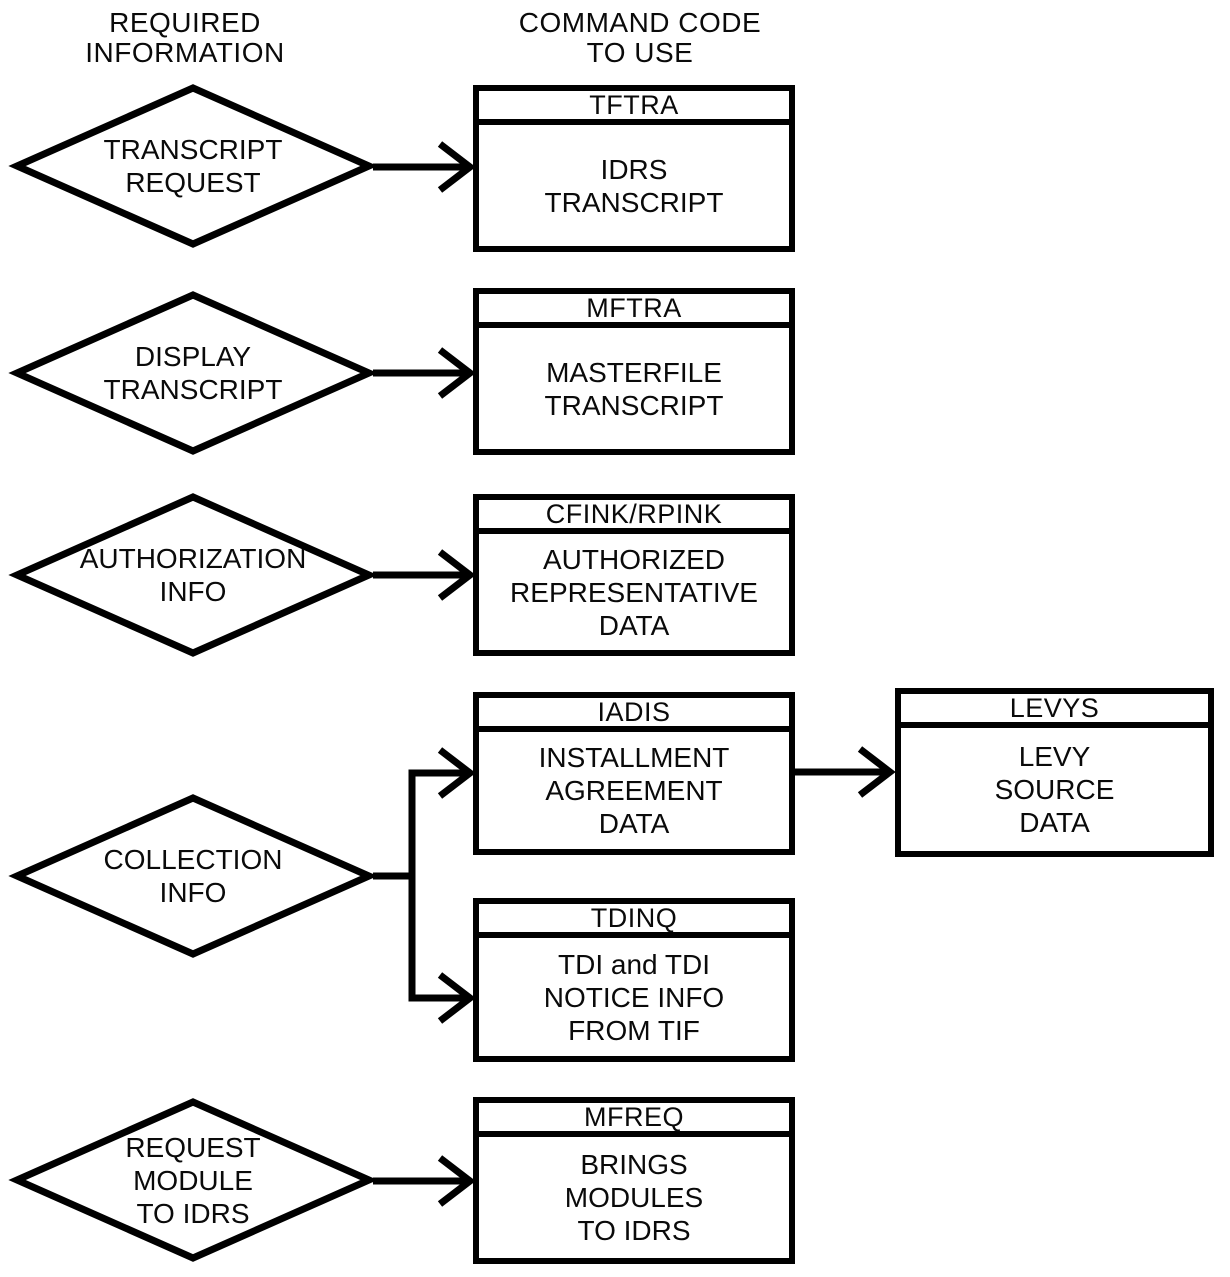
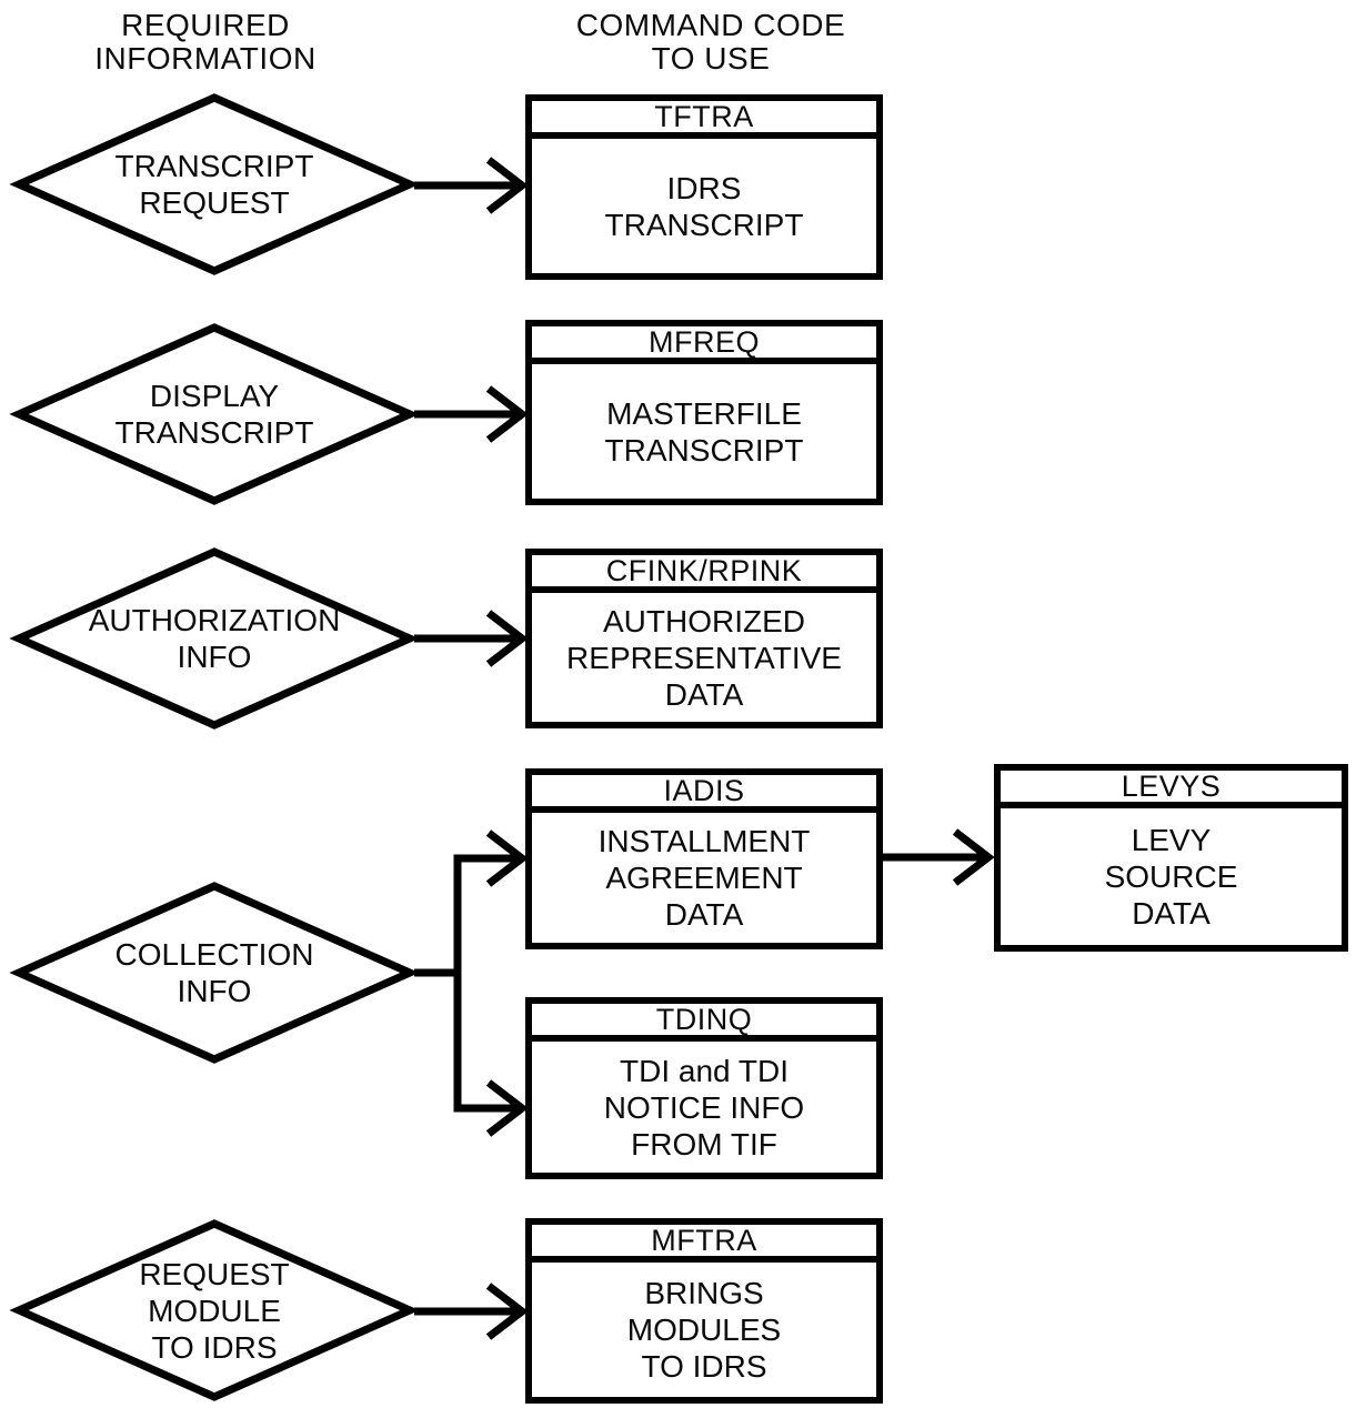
  REQUIRED
  INFORMATION
  COMMAND CODE
  TO USE
  TRANSCRIPT
  REQUEST
  DISPLAY
  TRANSCRIPT
  AUTHORIZATION
  INFO
  COLLECTION
  INFO
  REQUEST
  MODULE
  TO IDRS
  TFTRA
  IDRS
  TRANSCRIPT
- MFTRA
+ MFREQ
  MASTERFILE
  TRANSCRIPT
  CFINK/RPINK
  AUTHORIZED
  REPRESENTATIVE
  DATA
  IADIS
  INSTALLMENT
  AGREEMENT
  DATA
  LEVYS
  LEVY
  SOURCE
  DATA
  TDINQ
  TDI and TDI
  NOTICE INFO
  FROM TIF
- MFREQ
+ MFTRA
  BRINGS
  MODULES
  TO IDRS
